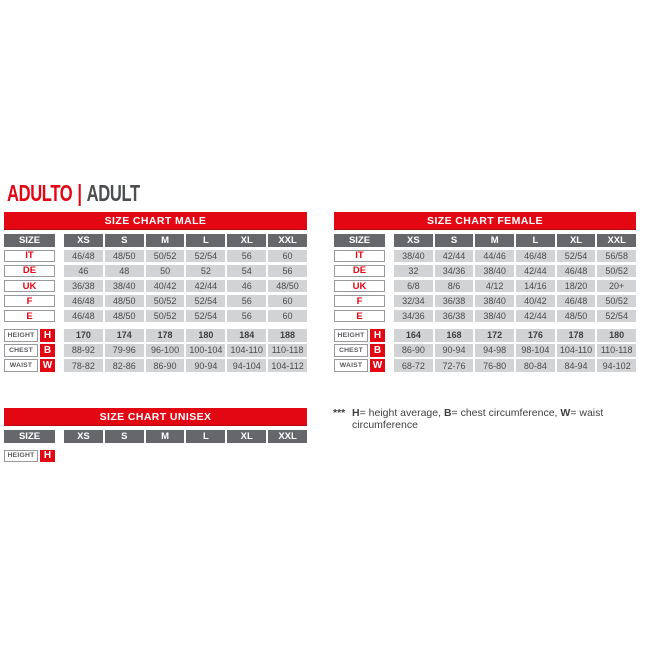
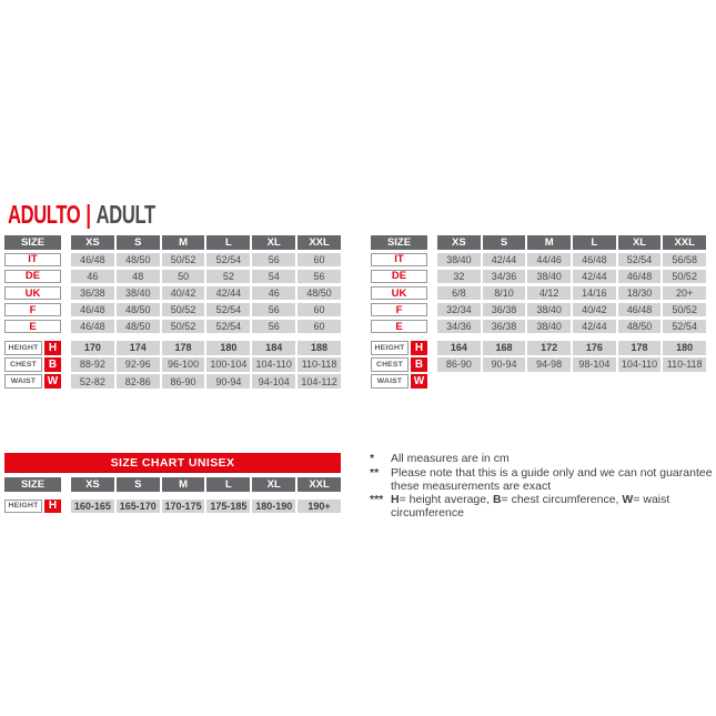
  ADULTO | ADULT
- SIZE CHART MALE
  SIZE
  XS
  S
  M
  L
  XL
  XXL
  IT
  46/48
  48/50
  50/52
  52/54
  56
  60
  DE
  46
  48
  50
  52
  54
  56
  UK
  36/38
  38/40
  40/42
  42/44
  46
  48/50
  F
  46/48
  48/50
  50/52
  52/54
  56
  60
  E
  46/48
  48/50
  50/52
  52/54
  56
  60
  H
  170
  174
  178
  180
  184
  188
  B
  88-92
- 79-96
+ 92-96
  96-100
  100-104
  104-110
  110-118
  W
- 78-82
+ 52-82
  82-86
  86-90
  90-94
  94-104
  104-112
- SIZE CHART FEMALE
  SIZE
  XS
  S
  M
  L
  XL
  XXL
  IT
  38/40
  42/44
  44/46
  46/48
  52/54
  56/58
  DE
  32
  34/36
  38/40
  42/44
  46/48
  50/52
  UK
  6/8
- 8/6
+ 8/10
  4/12
  14/16
- 18/20
+ 18/30
  20+
  F
  32/34
  36/38
  38/40
  40/42
  46/48
  50/52
  E
  34/36
  36/38
  38/40
  42/44
  48/50
  52/54
  H
  164
  168
  172
  176
  178
  180
  B
  86-90
  90-94
  94-98
  98-104
  104-110
  110-118
  W
- 68-72
- 72-76
- 76-80
- 80-84
- 84-94
- 94-102
  SIZE CHART UNISEX
  SIZE
  XS
  S
  M
  L
  XL
  XXL
  H
+ 160-165
+ 165-170
+ 170-175
+ 175-185
+ 180-190
+ 190+
+ *
+ All measures are in cm
+ **
+ Please note that this is a guide only and we can not guarantee these measurements are exact
  ***
  H= height average, B= chest circumference, W= waist circumference
